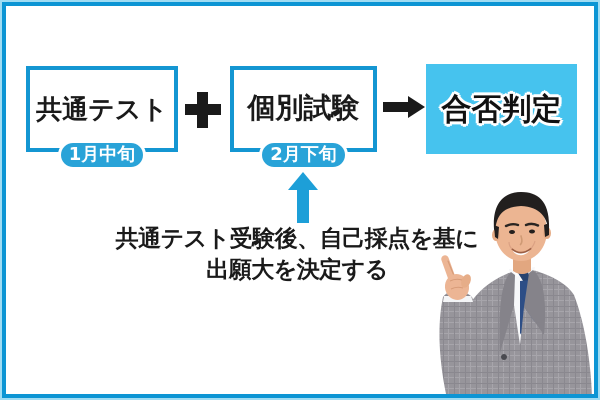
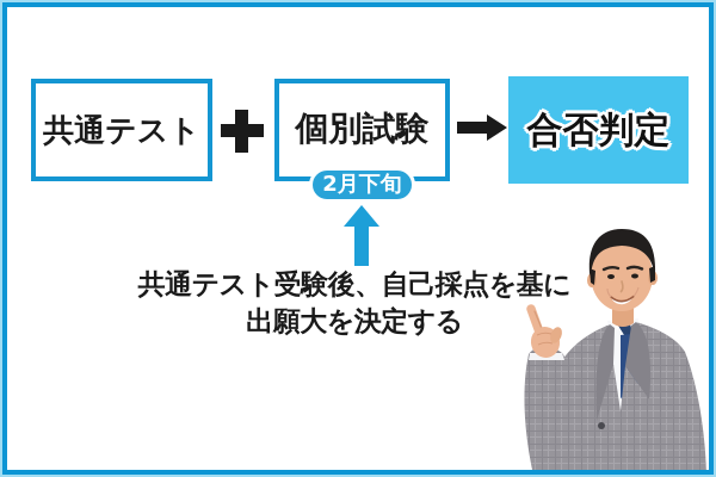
  共通テスト
- 1月中旬
  個別試験
  2月下旬
  合否判定
  共通テスト受験後、自己採点を基に
  出願大を決定する
